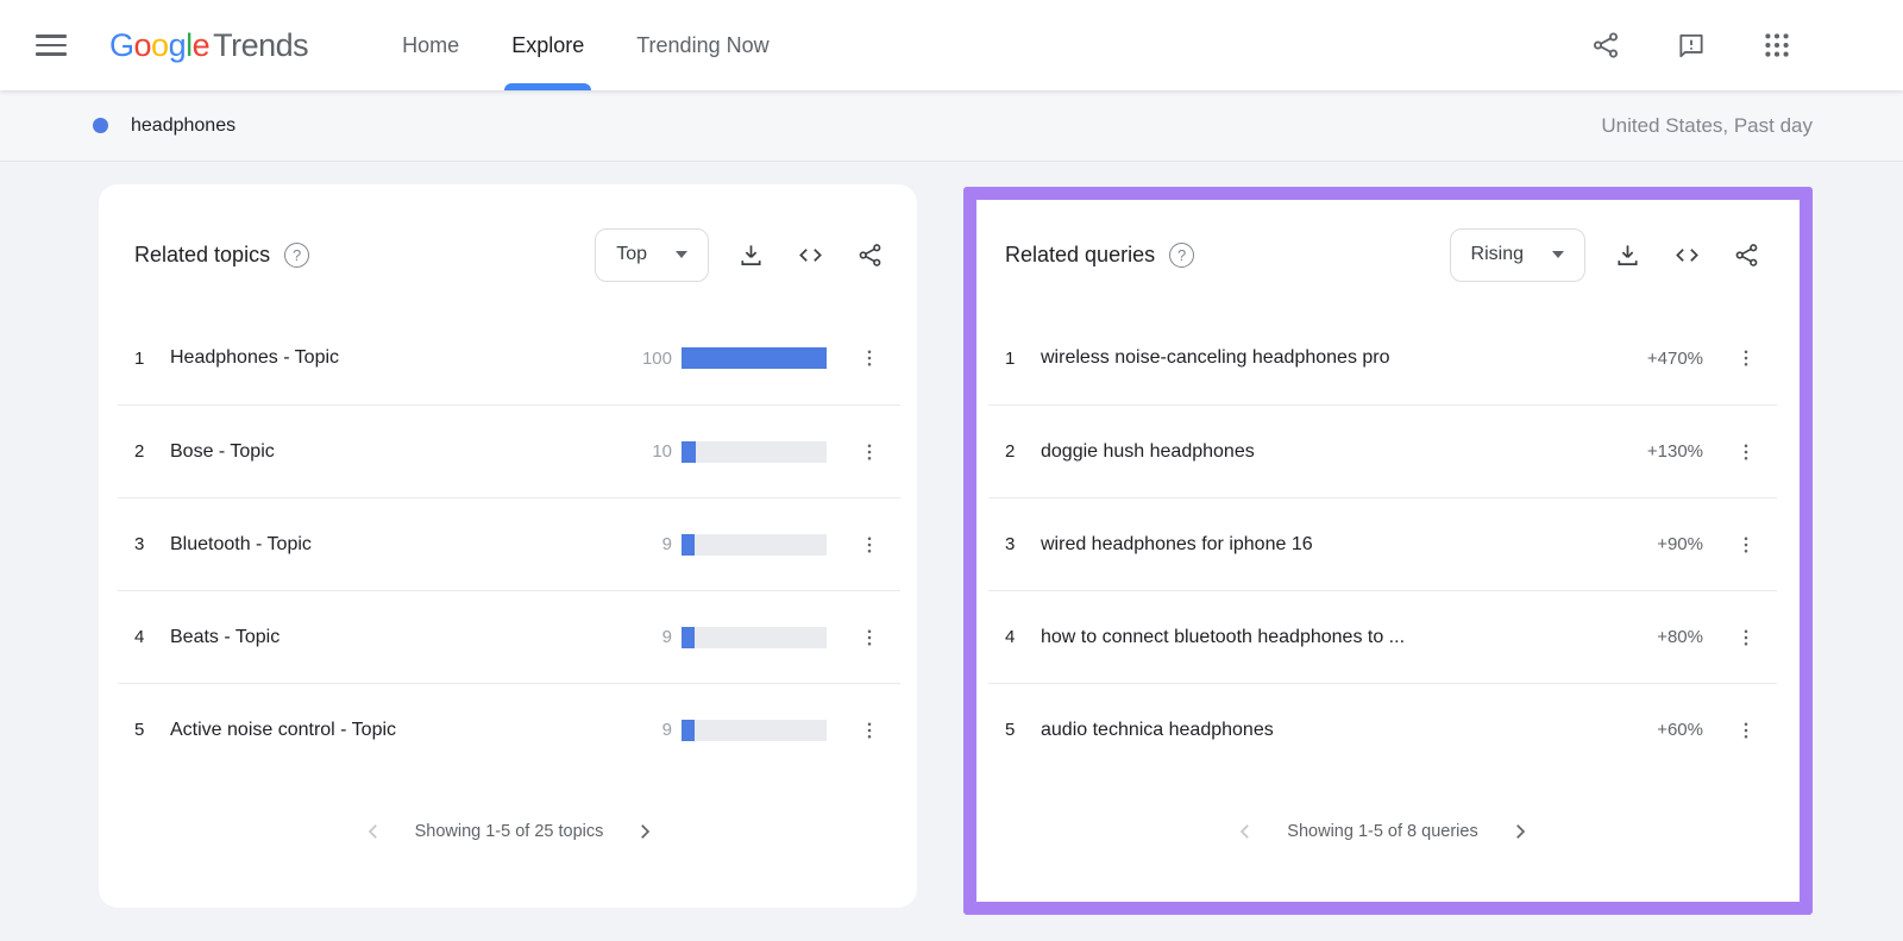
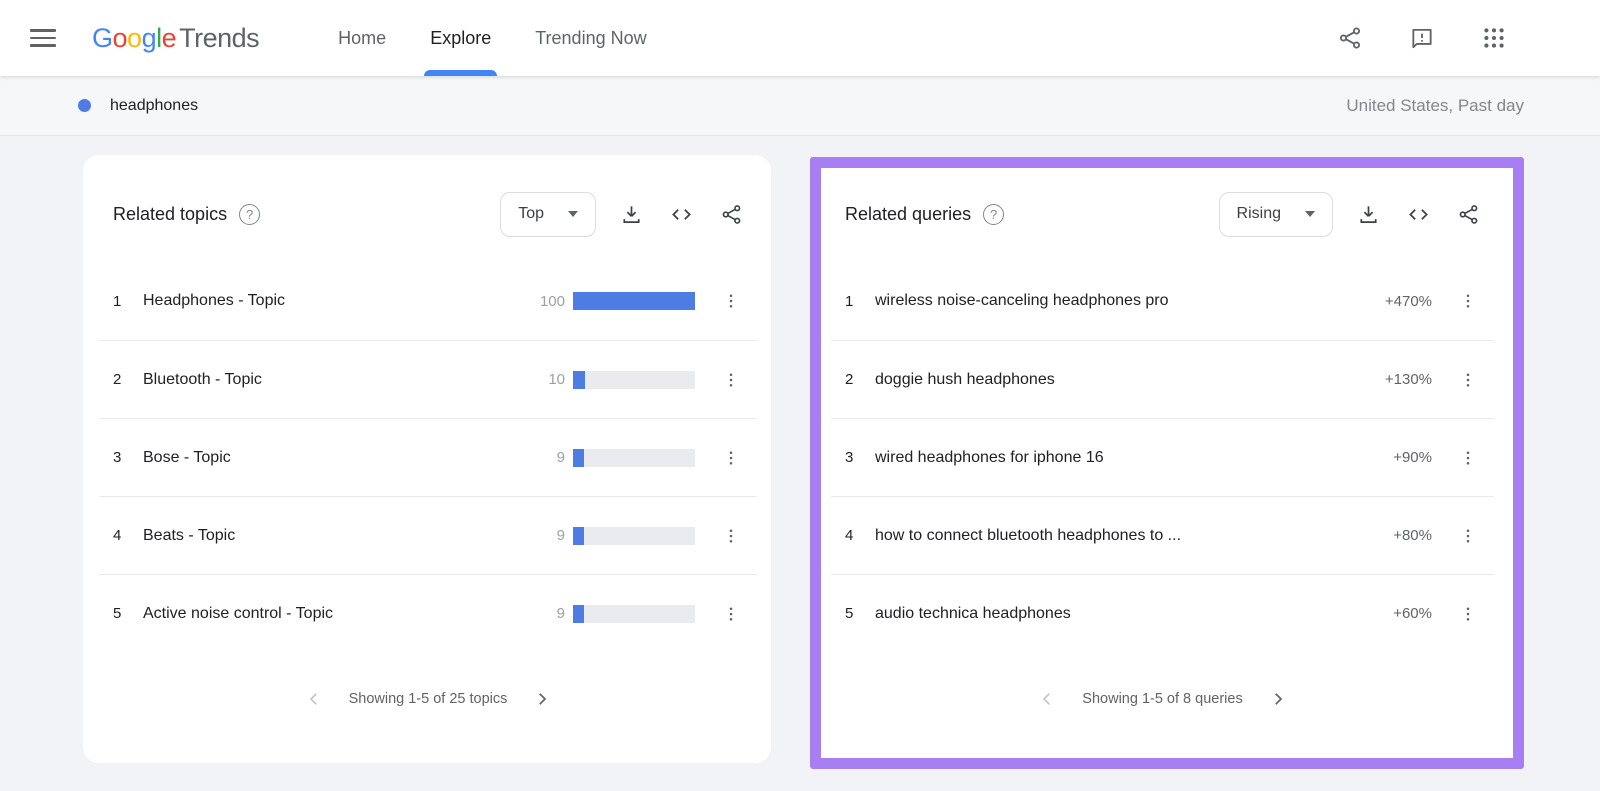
  Google
  Trends
  Home
  Explore
  Trending Now
  headphones
  United States, Past day
  Related topics
  ?
  Top
  1
  Headphones - Topic
  100
  2
- Bose - Topic
+ Bluetooth - Topic
  10
  3
- Bluetooth - Topic
+ Bose - Topic
  9
  4
  Beats - Topic
  9
  5
  Active noise control - Topic
  9
  Showing 1-5 of 25 topics
  Related queries
  ?
  Rising
  1
  wireless noise-canceling headphones pro
  +470%
  2
  doggie hush headphones
  +130%
  3
  wired headphones for iphone 16
  +90%
  4
  how to connect bluetooth headphones to ...
  +80%
  5
  audio technica headphones
  +60%
  Showing 1-5 of 8 queries
